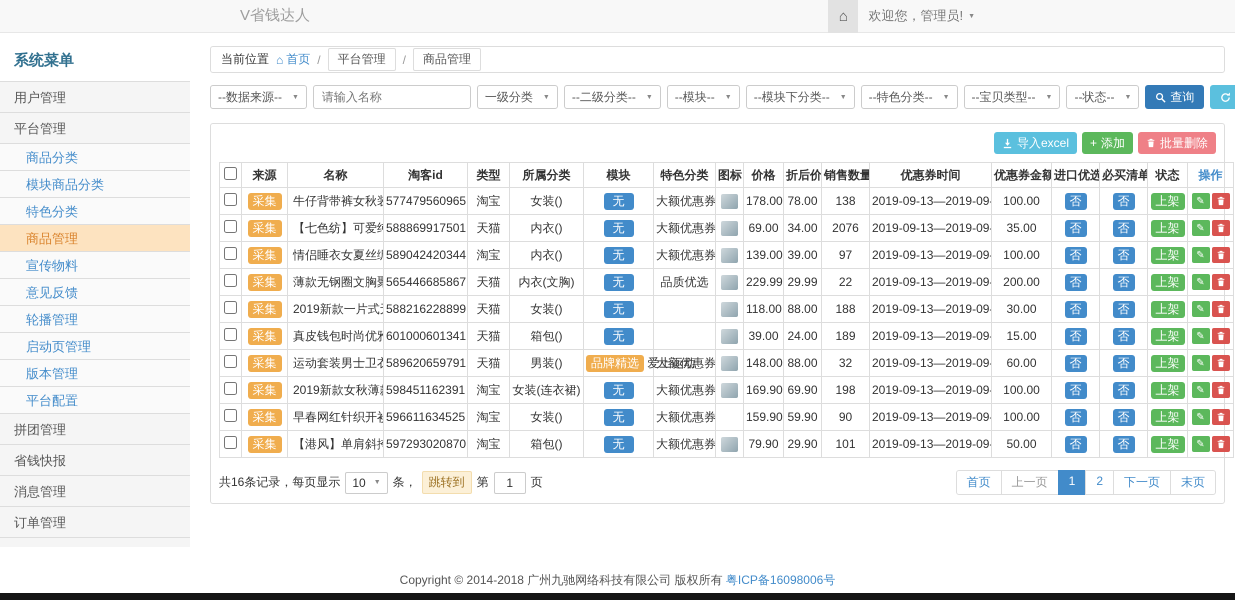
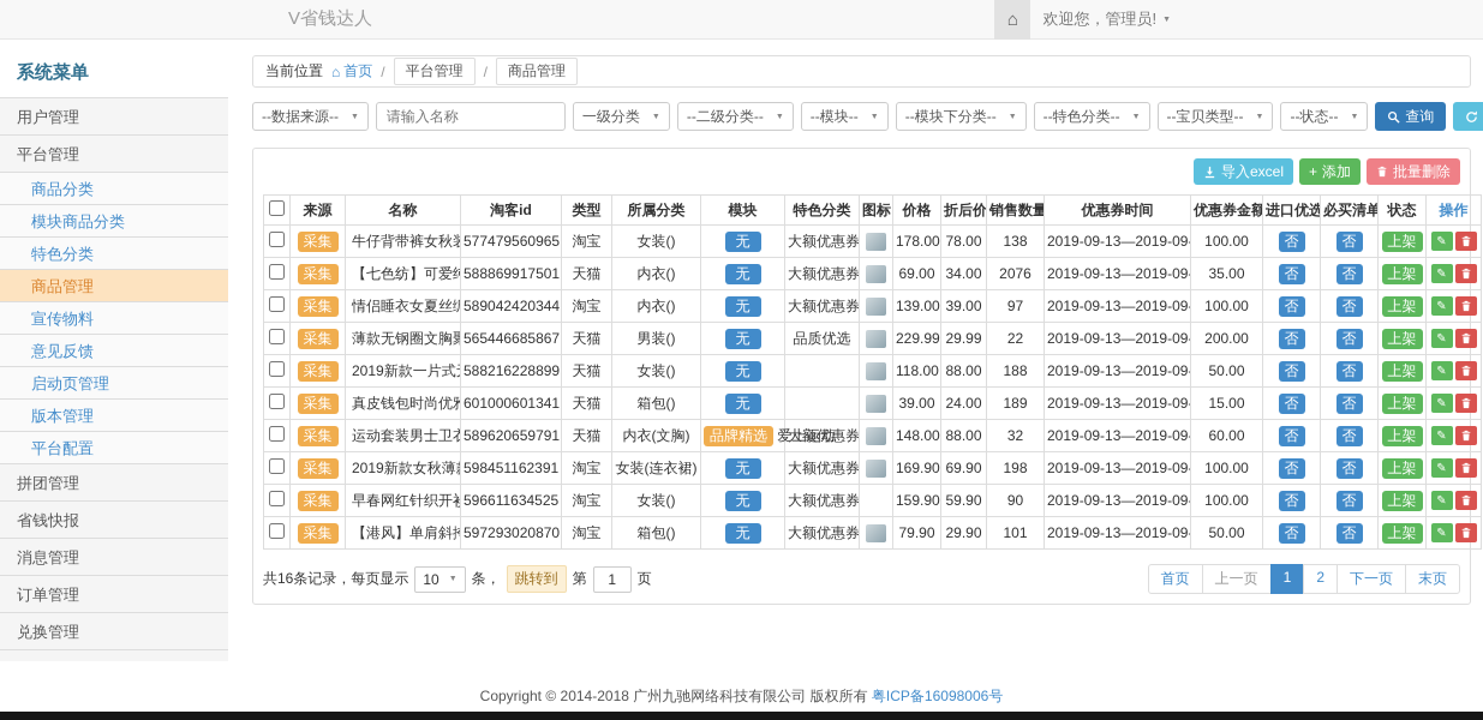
  V省钱达人
  ⌂
  欢迎您，管理员!
  系统菜单
  用户管理
  平台管理
  商品分类
  模块商品分类
  特色分类
  商品管理
  宣传物料
  意见反馈
- 轮播管理
  启动页管理
  版本管理
  平台配置
  拼团管理
  省钱快报
  消息管理
  订单管理
+ 兑换管理
  当前位置
  ⌂
  首页
  /
  平台管理
  /
  商品管理
  --数据来源--
  请输入名称
  一级分类
  --二级分类--
  --模块--
  --模块下分类--
  --特色分类--
  --宝贝类型--
  --状态--
  查询
  导入excel
  +
  添加
  批量删除
  	来源	名称	淘客id	类型	所属分类	模块	特色分类	图标	价格	折后价	销售数量	优惠券时间	优惠券金额	进口优选	必买清单	状态	操作
  	采集	牛仔背带裤女秋装	577479560965	淘宝	女装()	无	大额优惠券		178.00	78.00	138	2019-09-13—2019-09-	100.00	否	否	上架	✎
  	采集	【七色纺】可爱纯	588869917501	天猫	内衣()	无	大额优惠券		69.00	34.00	2076	2019-09-13—2019-09-	35.00	否	否	上架	✎
  	采集	情侣睡衣女夏丝绸	589042420344	淘宝	内衣()	无	大额优惠券		139.00	39.00	97	2019-09-13—2019-09-	100.00	否	否	上架	✎
- 	采集	薄款无钢圈文胸聚	565446685867	天猫	内衣(文胸)	无	品质优选		229.99	29.99	22	2019-09-13—2019-09-	200.00	否	否	上架	✎
+ 	采集	薄款无钢圈文胸聚	565446685867	天猫	男装()	无	品质优选		229.99	29.99	22	2019-09-13—2019-09-	200.00	否	否	上架	✎
- 	采集	2019新款一片式	588216228899	天猫	女装()	无			118.00	88.00	188	2019-09-13—2019-09-	30.00	否	否	上架	✎
+ 	采集	2019新款一片式	588216228899	天猫	女装()	无			118.00	88.00	188	2019-09-13—2019-09-	50.00	否	否	上架	✎
  	采集	真皮钱包时尚优雅	601000601341	天猫	箱包()	无			39.00	24.00	189	2019-09-13—2019-09-	15.00	否	否	上架	✎
- 	采集	运动套装男士卫衣	589620659791	天猫	男装()	品牌精选 爱上运动	大额优惠券		148.00	88.00	32	2019-09-13—2019-09-	60.00	否	否	上架	✎
+ 	采集	运动套装男士卫衣	589620659791	天猫	内衣(文胸)	品牌精选 爱上运动	大额优惠券		148.00	88.00	32	2019-09-13—2019-09-	60.00	否	否	上架	✎
  	采集	2019新款女秋薄	598451162391	淘宝	女装(连衣裙)	无	大额优惠券		169.90	69.90	198	2019-09-13—2019-09-	100.00	否	否	上架	✎
  	采集	早春网红针织开衫	596611634525	淘宝	女装()	无	大额优惠券		159.90	59.90	90	2019-09-13—2019-09-	100.00	否	否	上架	✎
  	采集	【港风】单肩斜挎	597293020870	淘宝	箱包()	无	大额优惠券		79.90	29.90	101	2019-09-13—2019-09-	50.00	否	否	上架	✎
  共16条记录，每页显示
  10
  条，
  跳转到
  第
  1
  页
  首页
  上一页
  1
  2
  下一页
  末页
  Copyright © 2014-2018 广州九驰网络科技有限公司 版权所有 粤ICP备16098006号
